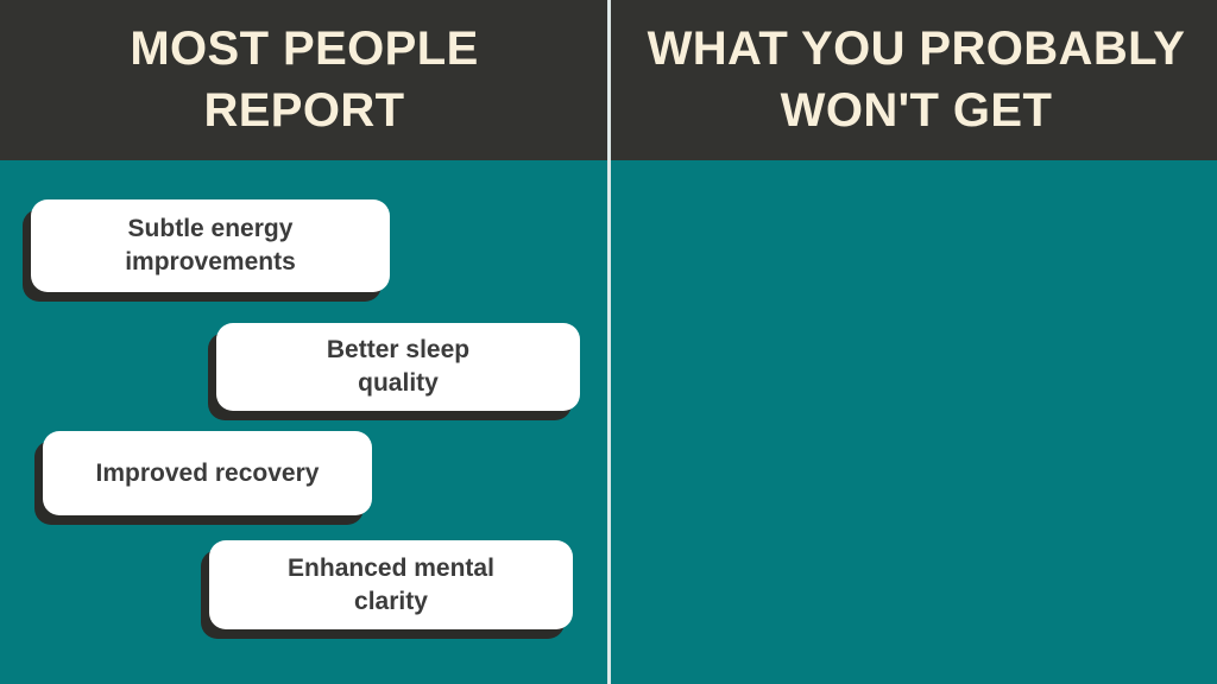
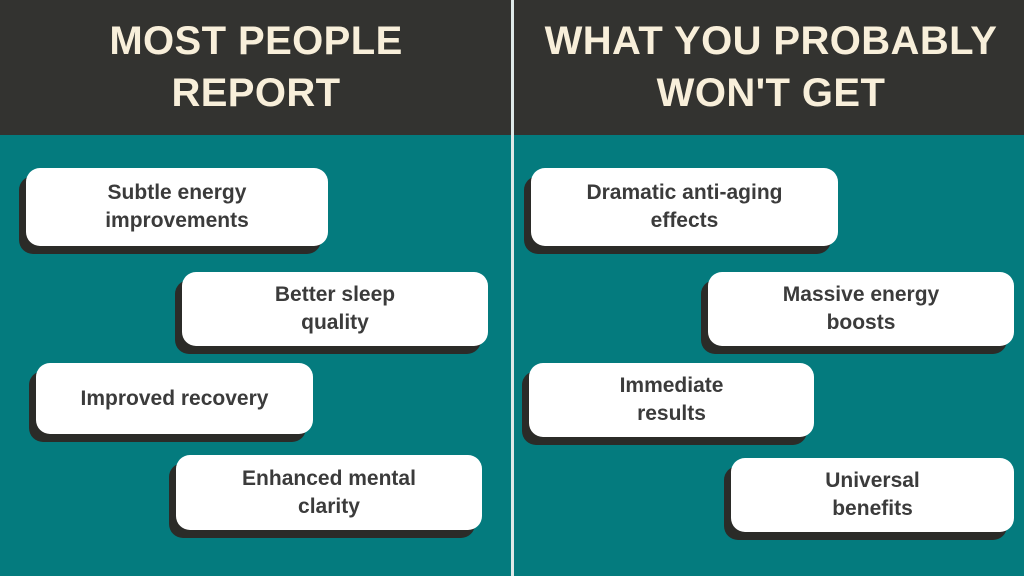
  MOST PEOPLE
  REPORT
  Subtle energy
  improvements
  Better sleep
  quality
  Improved recovery
  Enhanced mental
  clarity
  WHAT YOU PROBABLY
  WON'T GET
+ Dramatic anti-aging
+ effects
+ Massive energy
+ boosts
+ Immediate
+ results
+ Universal
+ benefits
